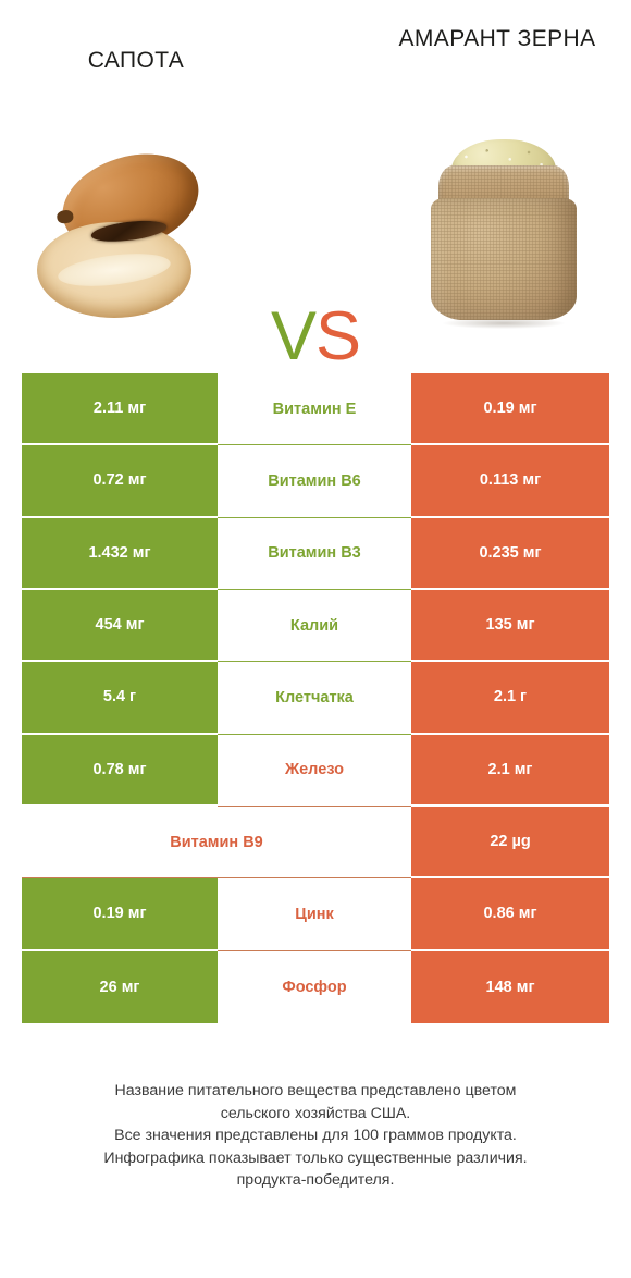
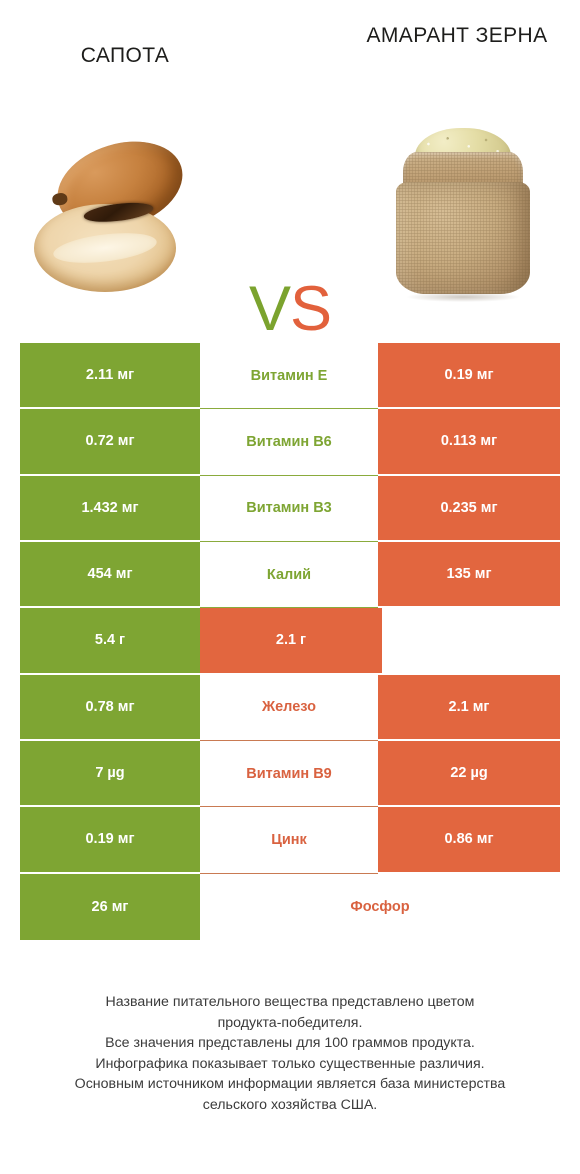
  САПОТА
  АМАРАНТ ЗЕРНА
  VS
  2.11 мг
  Витамин E
  0.19 мг
  0.72 мг
  Витамин B6
  0.113 мг
  1.432 мг
  Витамин B3
  0.235 мг
  454 мг
  Калий
  135 мг
  5.4 г
- Клетчатка
  2.1 г
  0.78 мг
  Железо
  2.1 мг
+ 7 µg
  Витамин B9
  22 µg
  0.19 мг
  Цинк
  0.86 мг
  26 мг
  Фосфор
- 148 мг
  Название питательного вещества представлено цветом
- сельского хозяйства США.
+ продукта-победителя.
  Все значения представлены для 100 граммов продукта.
  Инфографика показывает только существенные различия.
+ Основным источником информации является база министерства
- продукта-победителя.
+ сельского хозяйства США.
